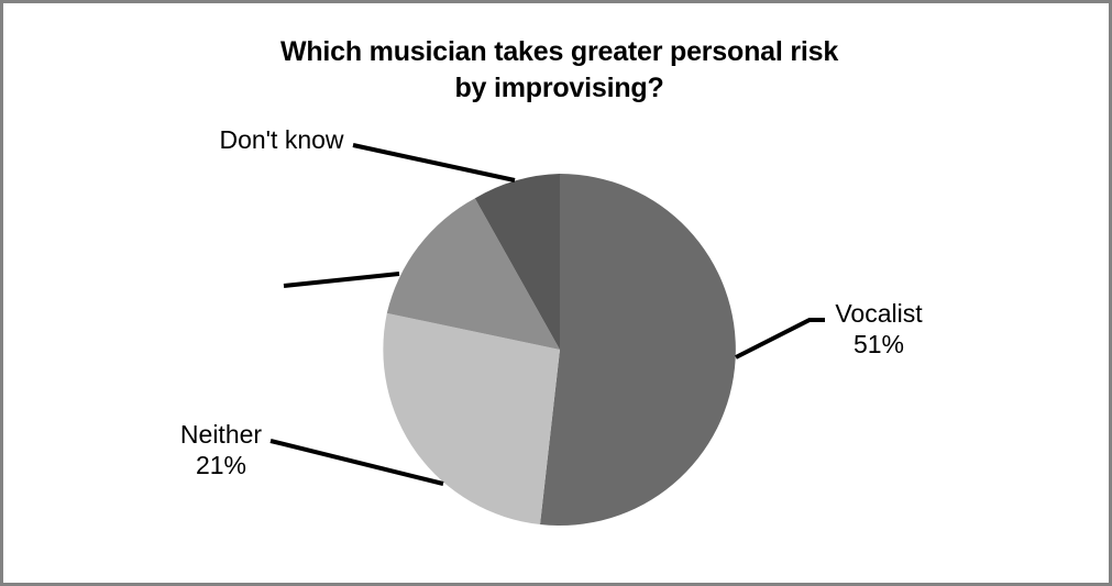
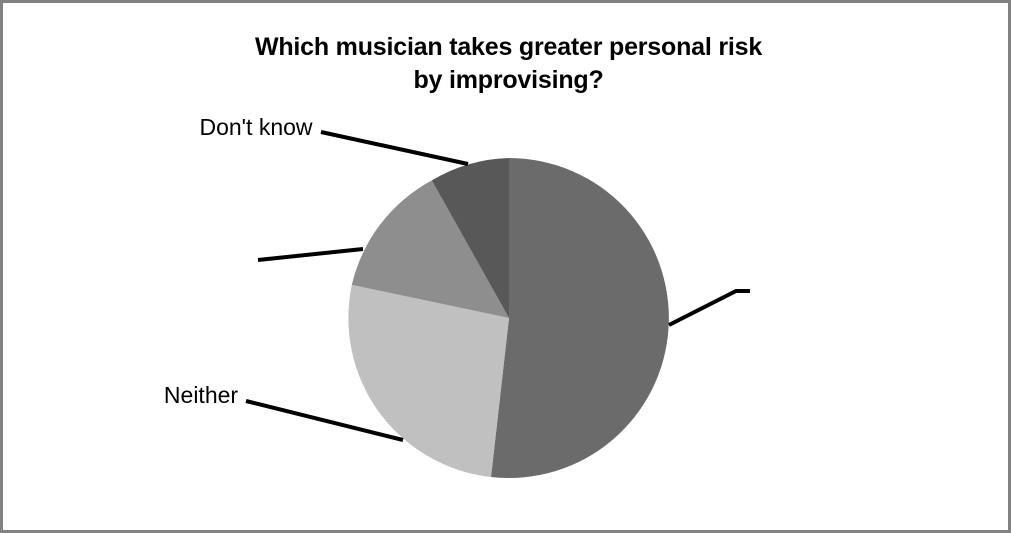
  Which musician takes greater personal risk
  by improvising?
  Don't know
  Neither
- 21%
- Vocalist
- 51%
